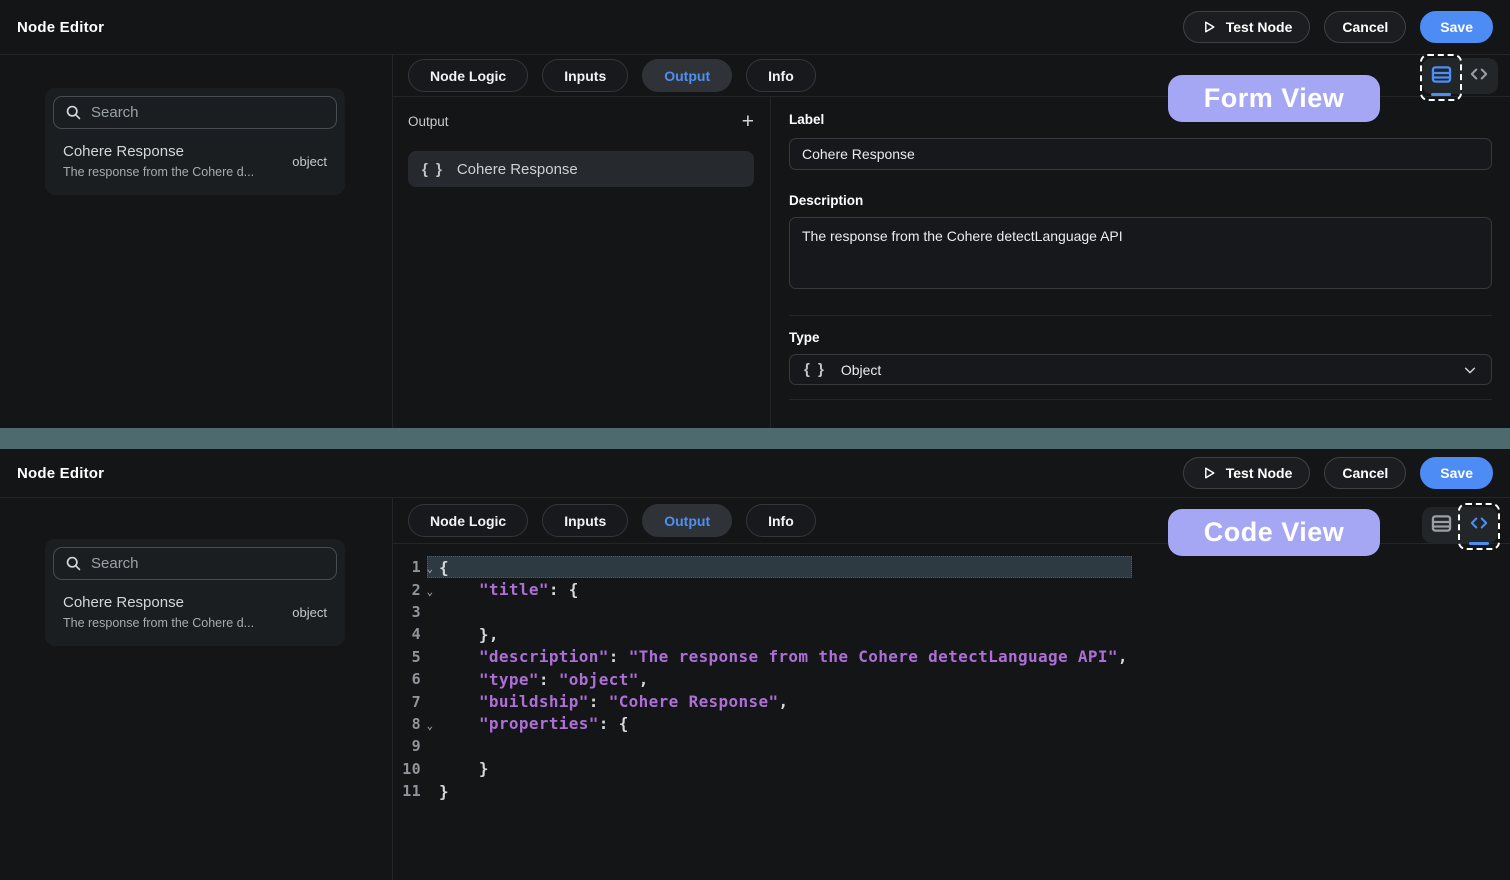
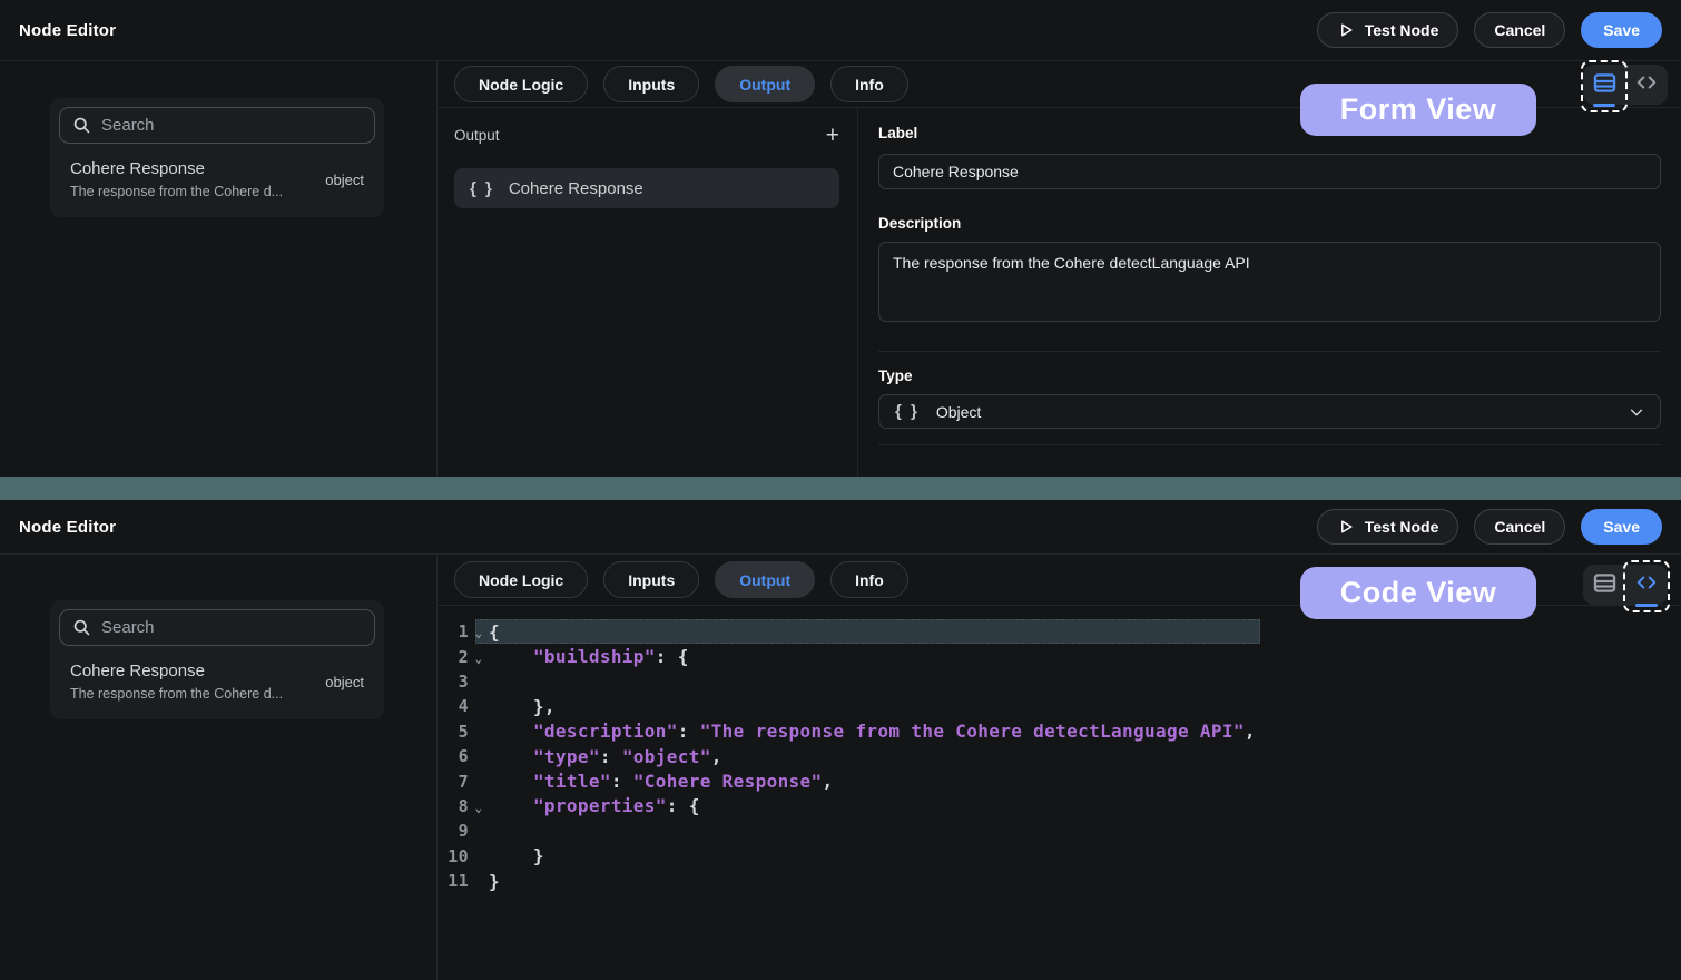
  Node Editor
  Test Node
  Cancel
  Save
  Search
  Cohere Response
  The response from the Cohere d...
  object
  Node Logic
  Inputs
  Output
  Info
  Output
  +
  { }
  Cohere Response
  Label Cohere Response
  Description
  The response from the Cohere detectLanguage API
  Type
  { }
  Object
  Form View
  Node Editor
  Test Node
  Cancel
  Save
  Search
  Cohere Response
  The response from the Cohere d...
  object
  Node Logic
  Inputs
  Output
  Info
  1
  ⌄
  {
  2
  ⌄
- "title": {
+ "buildship": {
  3
  4
  },
  5
  "description": "The response from the Cohere detectLanguage API",
  6
  "type": "object",
  7
- "buildship": "Cohere Response",
+ "title": "Cohere Response",
  8
  ⌄
  "properties": {
  9
  10
  }
  11
  }
  Code View
